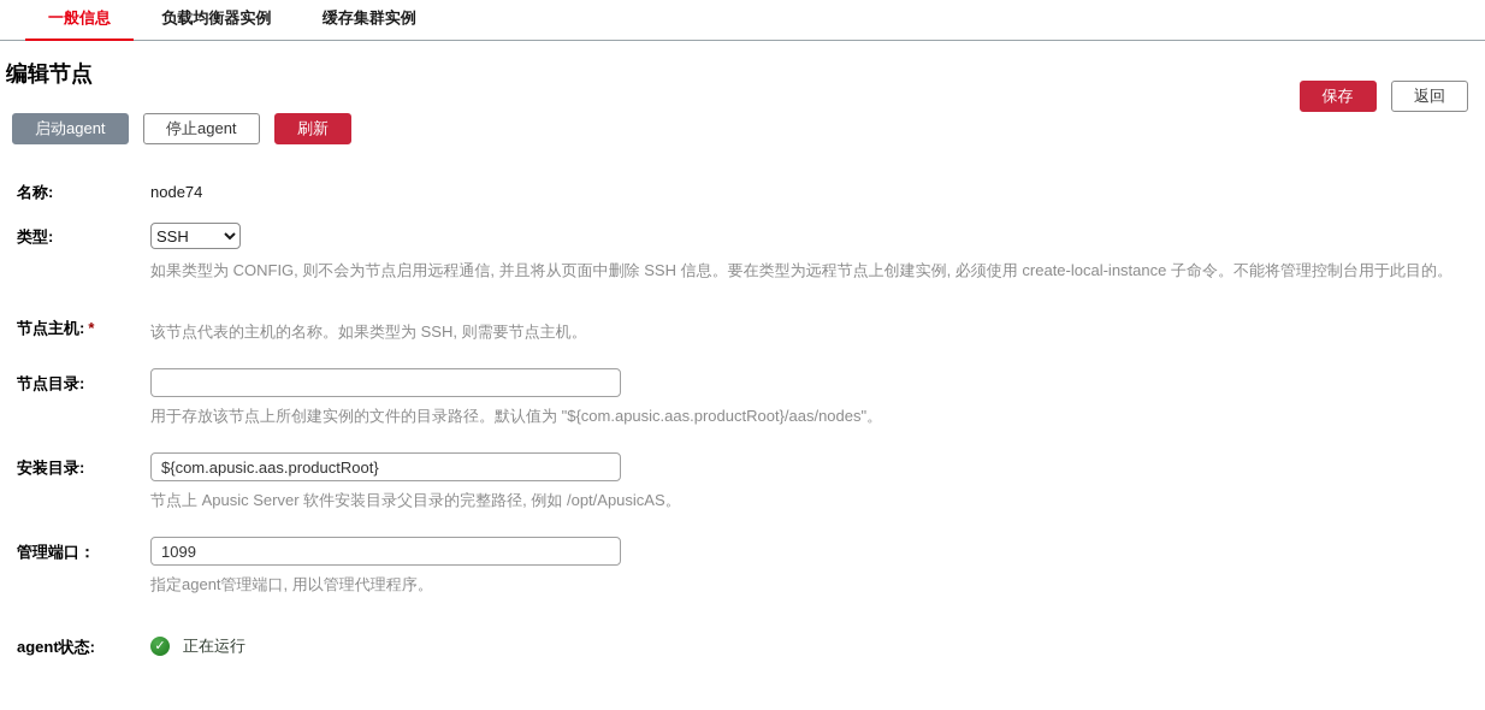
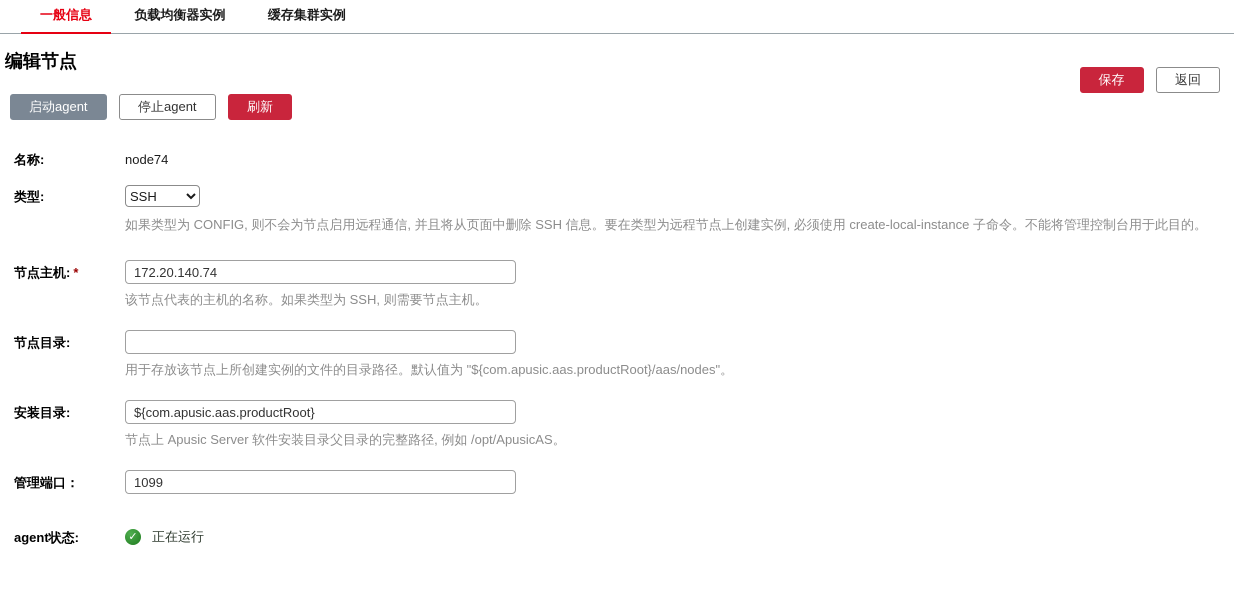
  一般信息 负载均衡器实例 缓存集群实例
  编辑节点
  保存 返回
  启动agent 停止agent 刷新
  名称:
  node74
  类型:
  SSH
  如果类型为 CONFIG, 则不会为节点启用远程通信, 并且将从页面中删除 SSH 信息。要在类型为远程节点上创建实例, 必须使用 create-local-instance 子命令。不能将管理控制台用于此目的。
  节点主机: *
+ 172.20.140.74
  该节点代表的主机的名称。如果类型为 SSH, 则需要节点主机。
  节点目录:
  用于存放该节点上所创建实例的文件的目录路径。默认值为 "${com.apusic.aas.productRoot}/aas/nodes"。
  安装目录:
  ${com.apusic.aas.productRoot}
  节点上 Apusic Server 软件安装目录父目录的完整路径, 例如 /opt/ApusicAS。
  管理端口：
  1099
- 指定agent管理端口, 用以管理代理程序。
  agent状态:
  ✓
  正在运行
